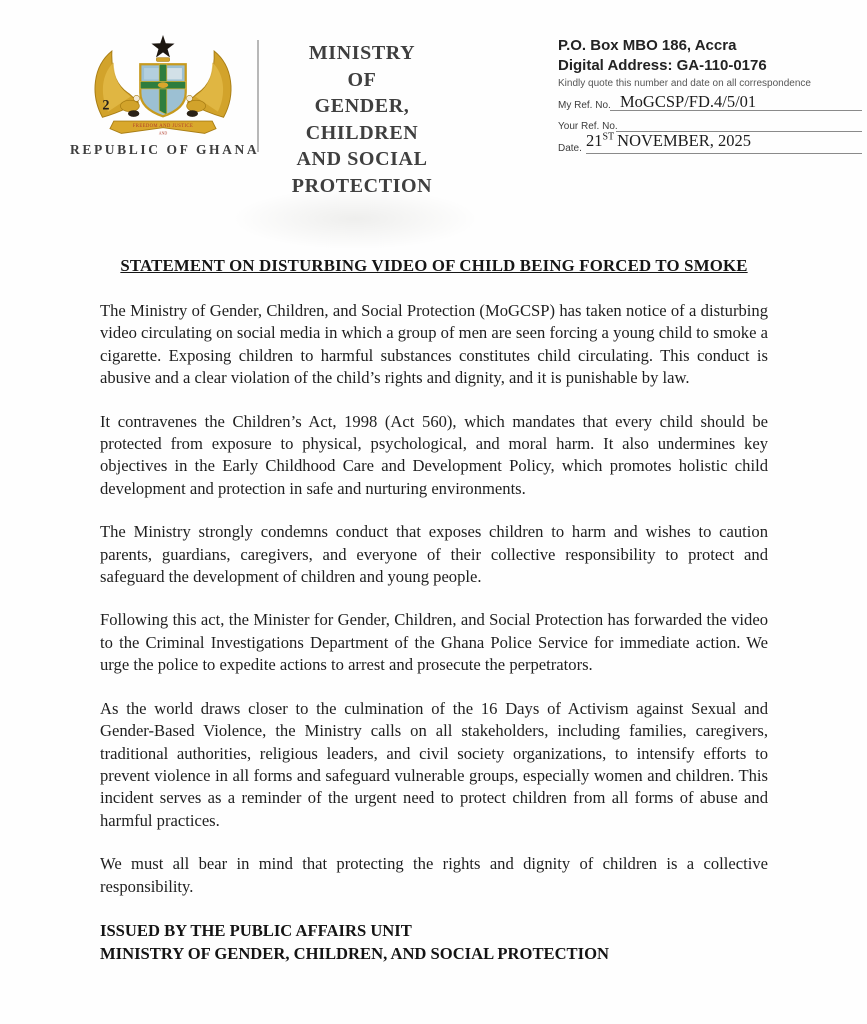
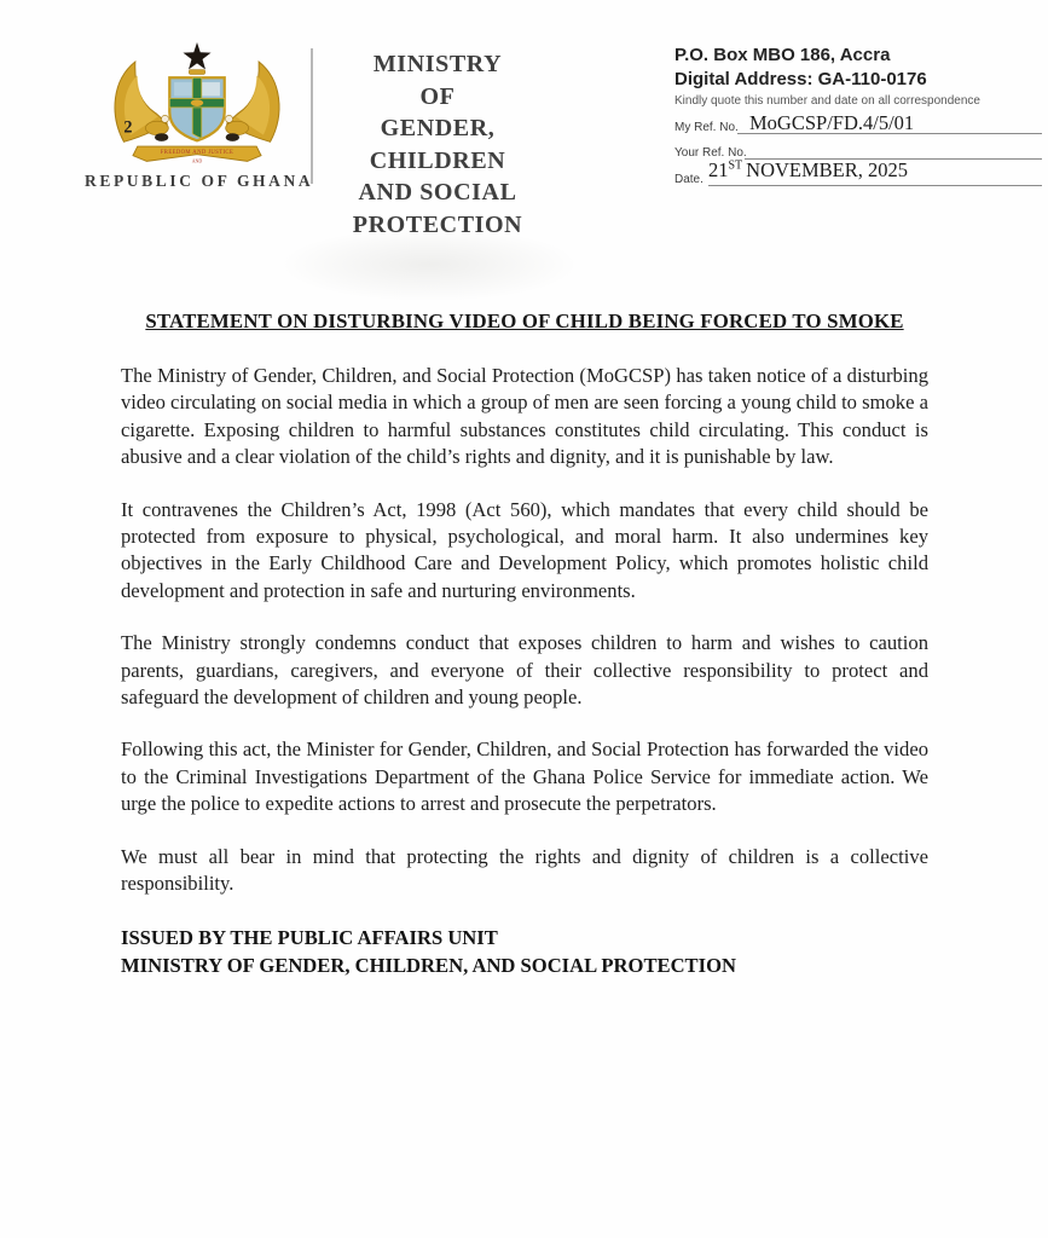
  2
  REPUBLIC OF GHANA
  MINISTRY
  OF
  GENDER, CHILDREN
  AND SOCIAL
  PROTECTION
  P.O. Box MBO 186, Accra
  Digital Address: GA-110-0176
  Kindly quote this number and date on all correspondence
  My Ref. No.
  MoGCSP/FD.4/5/01
  Your Ref. No.
  Date.
  21ST NOVEMBER, 2025
  STATEMENT ON DISTURBING VIDEO OF CHILD BEING FORCED TO SMOKE
  The Ministry of Gender, Children, and Social Protection (MoGCSP) has taken notice of a disturbing video circulating on social media in which a group of men are seen forcing a young child to smoke a cigarette. Exposing children to harmful substances constitutes child circulating. This conduct is abusive and a clear violation of the child’s rights and dignity, and it is punishable by law.
  It contravenes the Children’s Act, 1998 (Act 560), which mandates that every child should be protected from exposure to physical, psychological, and moral harm. It also undermines key objectives in the Early Childhood Care and Development Policy, which promotes holistic child development and protection in safe and nurturing environments.
  The Ministry strongly condemns conduct that exposes children to harm and wishes to caution parents, guardians, caregivers, and everyone of their collective responsibility to protect and safeguard the development of children and young people.
  Following this act, the Minister for Gender, Children, and Social Protection has forwarded the video to the Criminal Investigations Department of the Ghana Police Service for immediate action. We urge the police to expedite actions to arrest and prosecute the perpetrators.
- As the world draws closer to the culmination of the 16 Days of Activism against Sexual and Gender-Based Violence, the Ministry calls on all stakeholders, including families, caregivers, traditional authorities, religious leaders, and civil society organizations, to intensify efforts to prevent violence in all forms and safeguard vulnerable groups, especially women and children. This incident serves as a reminder of the urgent need to protect children from all forms of abuse and harmful practices.
  We must all bear in mind that protecting the rights and dignity of children is a collective responsibility.
  ISSUED BY THE PUBLIC AFFAIRS UNIT
  MINISTRY OF GENDER, CHILDREN, AND SOCIAL PROTECTION
